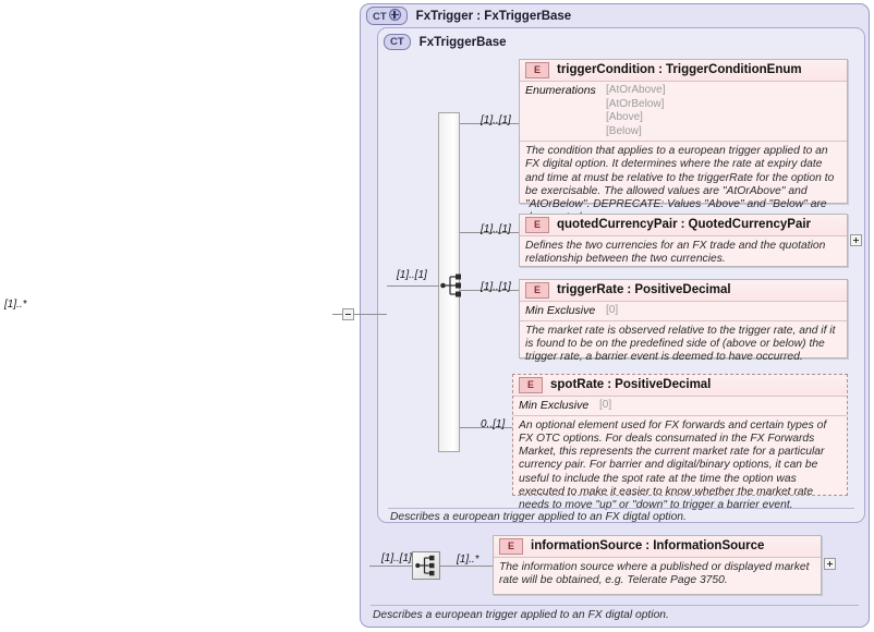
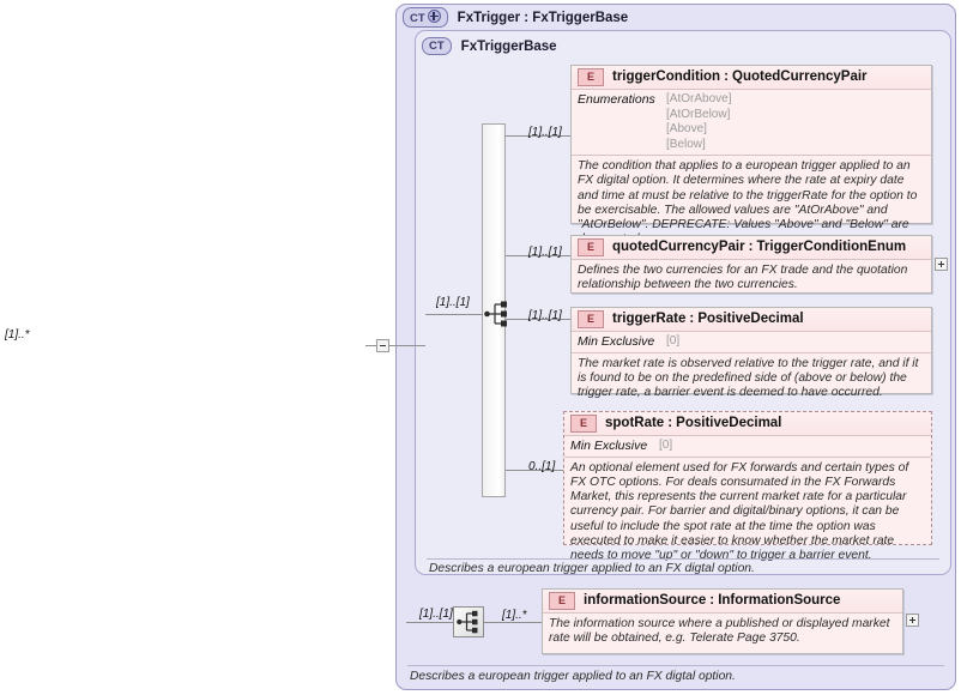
  CT FxTrigger : FxTriggerBase
  CT FxTriggerBase
  [1]..*
  [1]..[1]
  [1]..[1]
- E triggerCondition : TriggerConditionEnum
+ E triggerCondition : QuotedCurrencyPair
  Enumerations
  [AtOrAbove]
  [AtOrBelow]
  [Above]
  [Below]
  The condition that applies to a european trigger applied to an FX digital option. It determines where the rate at expiry date and time at must be relative to the triggerRate for the option to be exercisable. The allowed values are "AtOrAbove" and "AtOrBelow". DEPRECATE: Values "Above" and "Below" are
  [1]..[1]
- E quotedCurrencyPair : QuotedCurrencyPair
+ E quotedCurrencyPair : TriggerConditionEnum
  Defines the two currencies for an FX trade and the quotation relationship between the two currencies.
  [1]..[1]
  E triggerRate : PositiveDecimal
  Min Exclusive
  [0]
  The market rate is observed relative to the trigger rate, and if it is found to be on the predefined side of (above or below) the trigger rate, a barrier event is deemed to have occurred.
  0..[1]
  E spotRate : PositiveDecimal
  Min Exclusive
  [0]
  An optional element used for FX forwards and certain types of FX OTC options. For deals consumated in the FX Forwards Market, this represents the current market rate for a particular currency pair. For barrier and digital/binary options, it can be useful to include the spot rate at the time the option was executed to make it easier to know whether the market rate needs to move "up" or "down" to trigger a barrier event.
  Describes a european trigger applied to an FX digtal option.
  [1]..[1]
  [1]..*
  E informationSource : InformationSource
  The information source where a published or displayed market rate will be obtained, e.g. Telerate Page 3750.
  Describes a european trigger applied to an FX digtal option.
